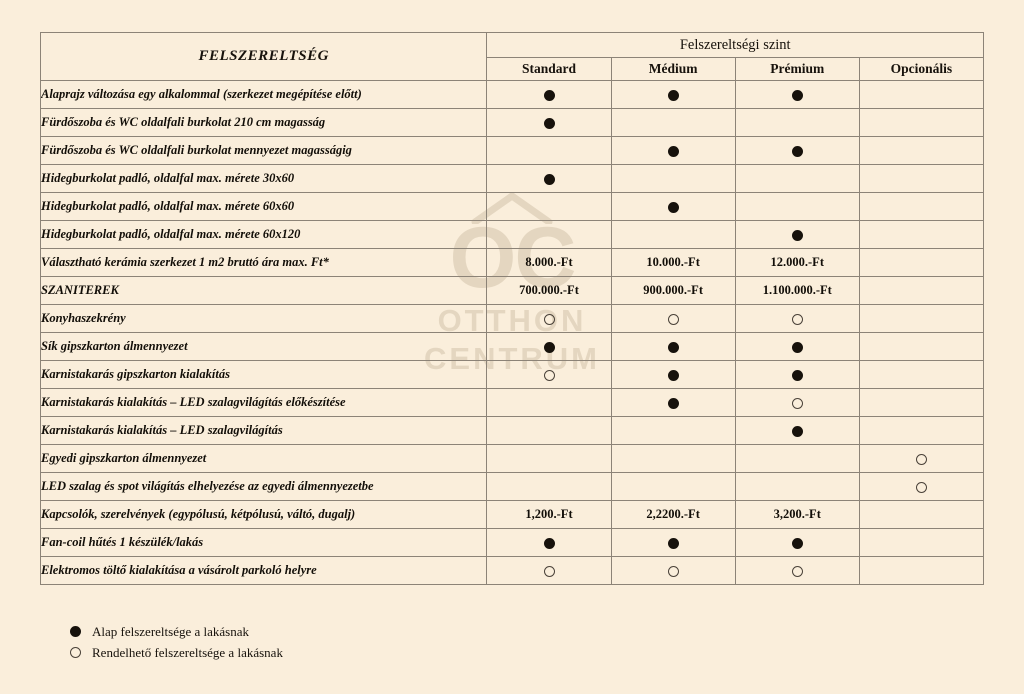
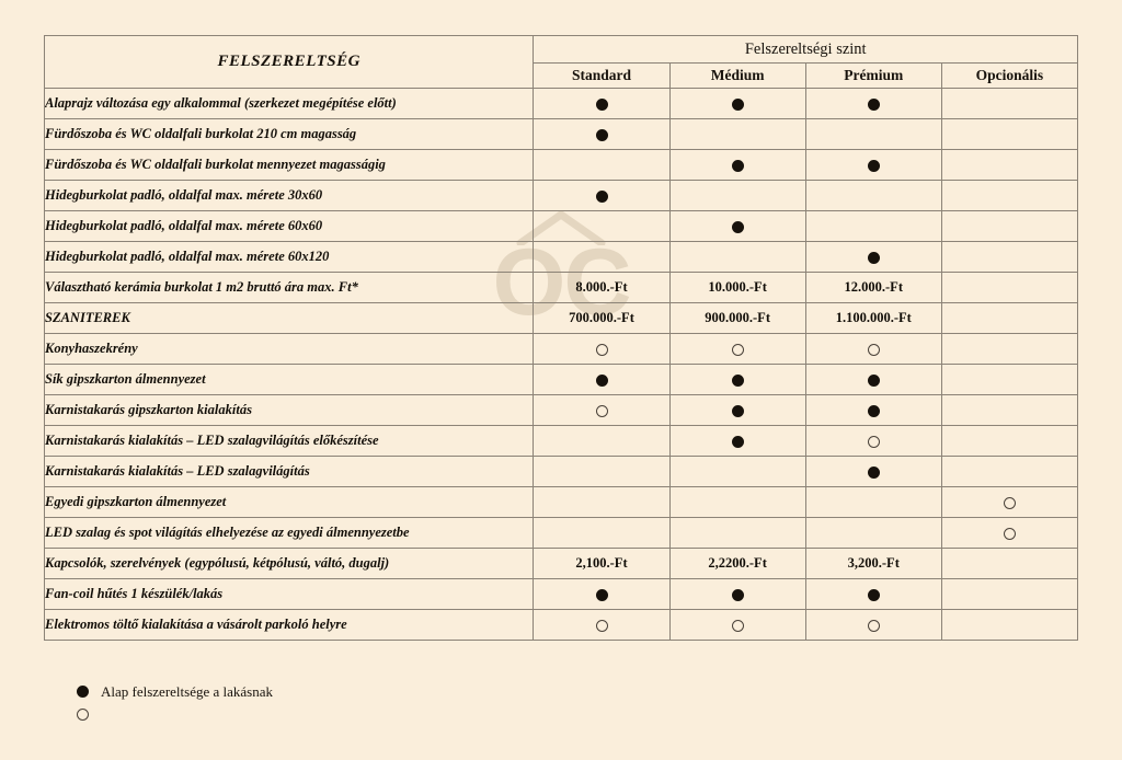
  OC
- OTTHON
- CENTRUM
  FELSZERELTSÉG	Felszereltségi szint
  Standard	Médium	Prémium	Opcionális
  Alaprajz változása egy alkalommal (szerkezet megépítése előtt)
  Fürdőszoba és WC oldalfali burkolat 210 cm magasság
  Fürdőszoba és WC oldalfali burkolat mennyezet magasságig
  Hidegburkolat padló, oldalfal max. mérete 30x60
  Hidegburkolat padló, oldalfal max. mérete 60x60
  Hidegburkolat padló, oldalfal max. mérete 60x120
- Választható kerámia szerkezet 1 m2 bruttó ára max. Ft*	8.000.-Ft	10.000.-Ft	12.000.-Ft
+ Választható kerámia burkolat 1 m2 bruttó ára max. Ft*	8.000.-Ft	10.000.-Ft	12.000.-Ft
  SZANITEREK	700.000.-Ft	900.000.-Ft	1.100.000.-Ft
  Konyhaszekrény
  Sík gipszkarton álmennyezet
  Karnistakarás gipszkarton kialakítás
  Karnistakarás kialakítás – LED szalagvilágítás előkészítése
  Karnistakarás kialakítás – LED szalagvilágítás
  Egyedi gipszkarton álmennyezet
  LED szalag és spot világítás elhelyezése az egyedi álmennyezetbe
- Kapcsolók, szerelvények (egypólusú, kétpólusú, váltó, dugalj)	1,200.-Ft	2,2200.-Ft	3,200.-Ft
+ Kapcsolók, szerelvények (egypólusú, kétpólusú, váltó, dugalj)	2,100.-Ft	2,2200.-Ft	3,200.-Ft
  Fan-coil hűtés 1 készülék/lakás
  Elektromos töltő kialakítása a vásárolt parkoló helyre
  Alap felszereltsége a lakásnak
- Rendelhető felszereltsége a lakásnak
